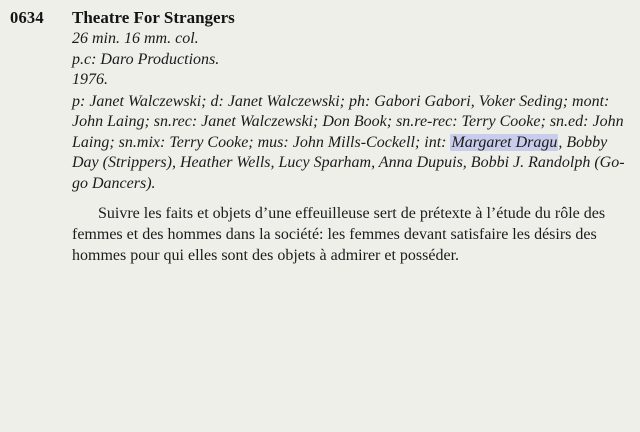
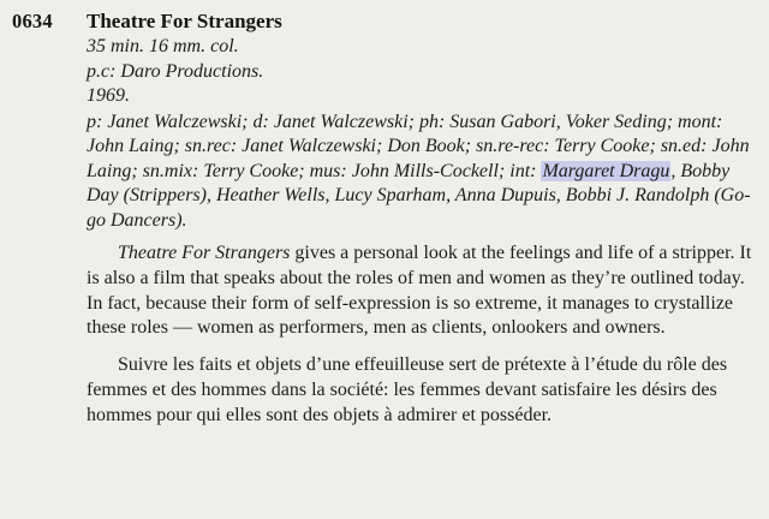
  0634
  Theatre For Strangers
- 26 min. 16 mm. col.
+ 35 min. 16 mm. col.
  p.c: Daro Productions.
- 1976.
+ 1969.
- p: Janet Walczewski; d: Janet Walczewski; ph: Gabori Gabori, Voker Seding; mont: John Laing; sn.rec: Janet Walczewski; Don Book; sn.re-rec: Terry Cooke; sn.ed: John Laing; sn.mix: Terry Cooke; mus: John Mills-Cockell; int: Margaret Dragu, Bobby Day (Strippers), Heather Wells, Lucy Sparham, Anna Dupuis, Bobbi J. Randolph (Go-go Dancers).
+ p: Janet Walczewski; d: Janet Walczewski; ph: Susan Gabori, Voker Seding; mont: John Laing; sn.rec: Janet Walczewski; Don Book; sn.re-rec: Terry Cooke; sn.ed: John Laing; sn.mix: Terry Cooke; mus: John Mills-Cockell; int: Margaret Dragu, Bobby Day (Strippers), Heather Wells, Lucy Sparham, Anna Dupuis, Bobbi J. Randolph (Go-go Dancers).
+ Theatre For Strangers gives a personal look at the feelings and life of a stripper. It is also a film that speaks about the roles of men and women as they’re outlined today. In fact, because their form of self-expression is so extreme, it manages to crystallize these roles — women as performers, men as clients, onlookers and owners.
  Suivre les faits et objets d’une effeuilleuse sert de prétexte à l’étude du rôle des femmes et des hommes dans la société: les femmes devant satisfaire les désirs des hommes pour qui elles sont des objets à admirer et posséder.
